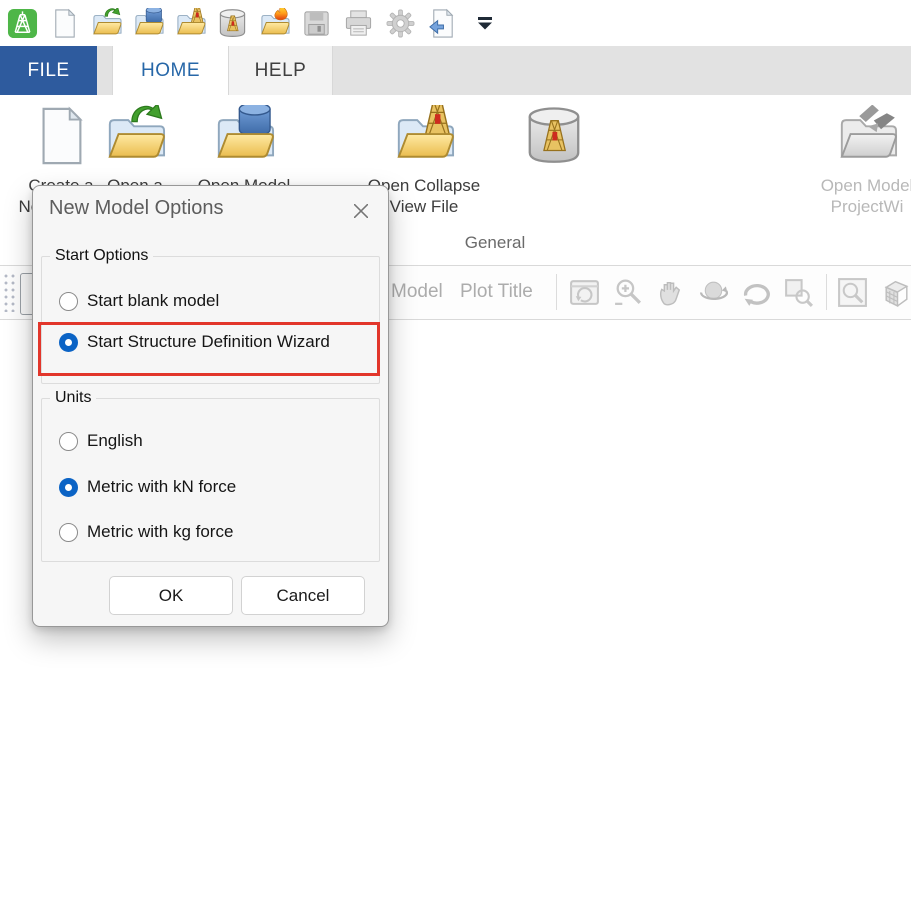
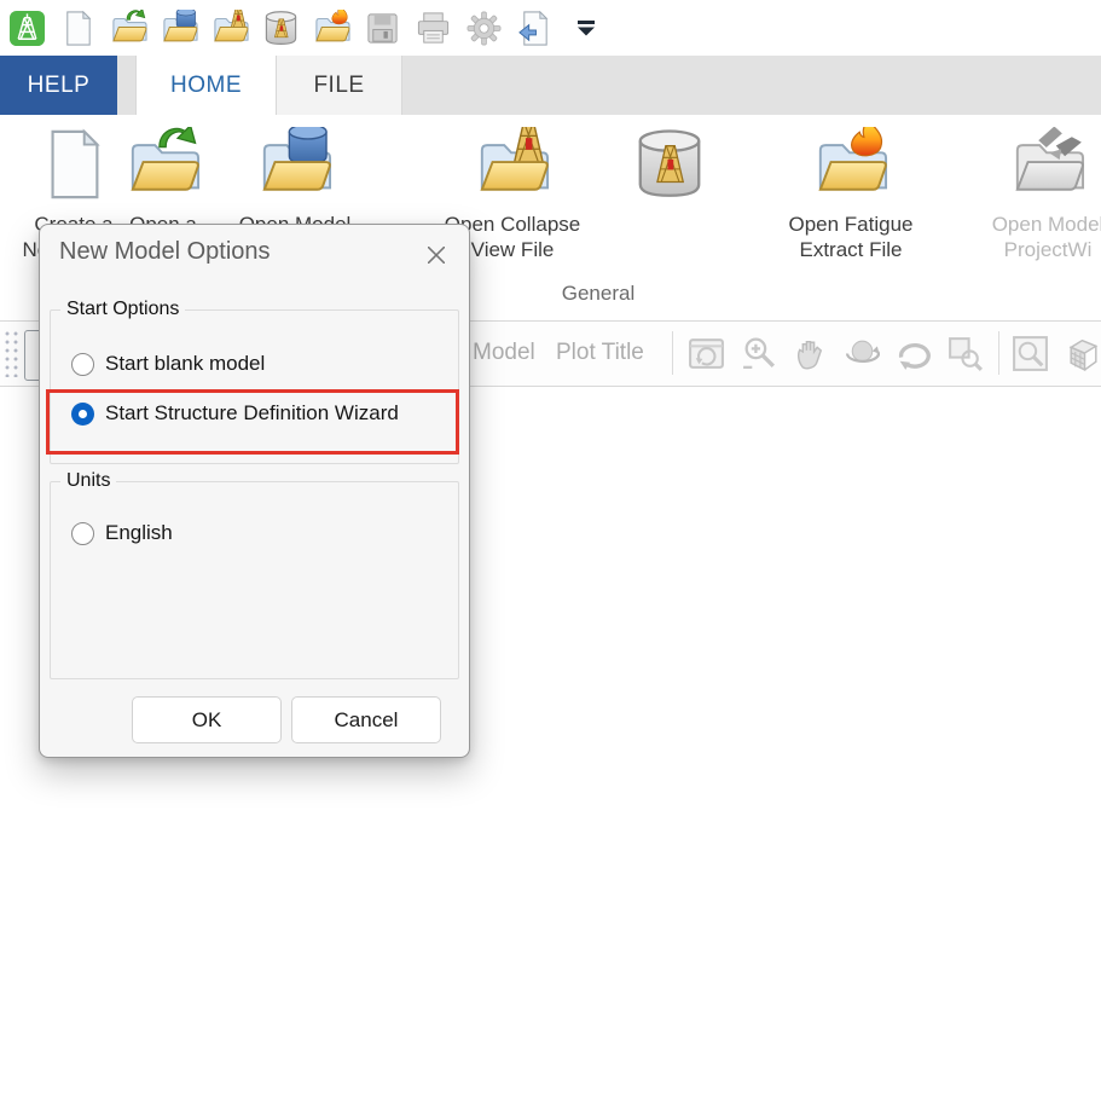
- FILE
+ HELP
  HOME
- HELP
+ FILE
  pen Collapse View File
+ Open Fatigue Extract File
  Open Mode ProjectWi
  General
  Model
  Plot Title
  New Model Options
  Start Options
  Start blank model
  Start Structure Definition Wizard
  Units
  English
- Metric with kN force
- Metric with kg force
  OK
  Cancel
